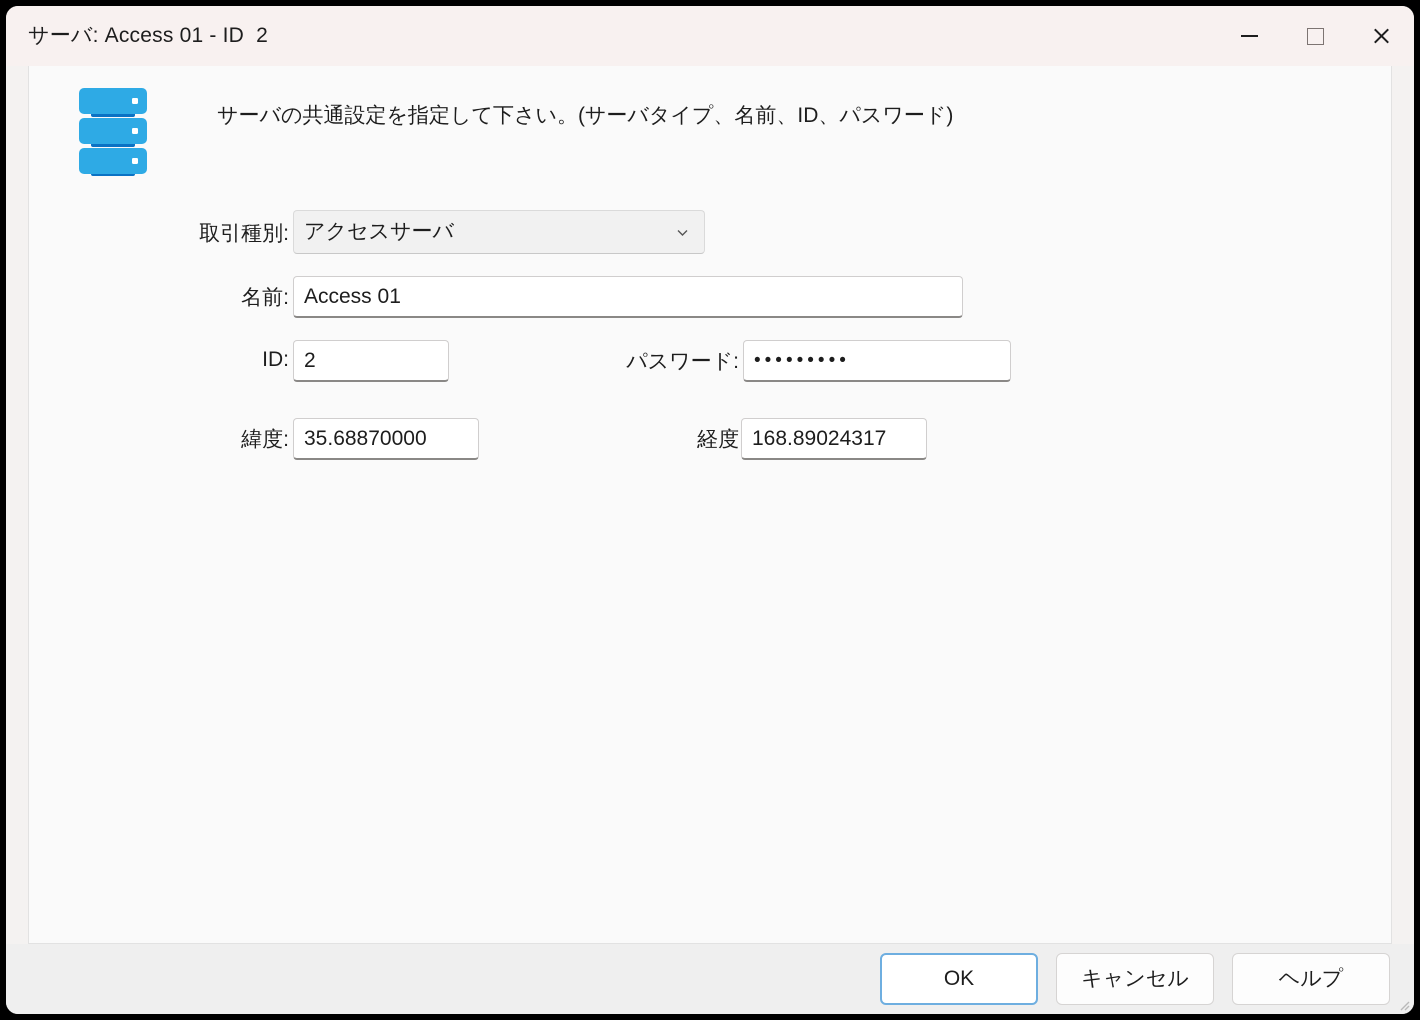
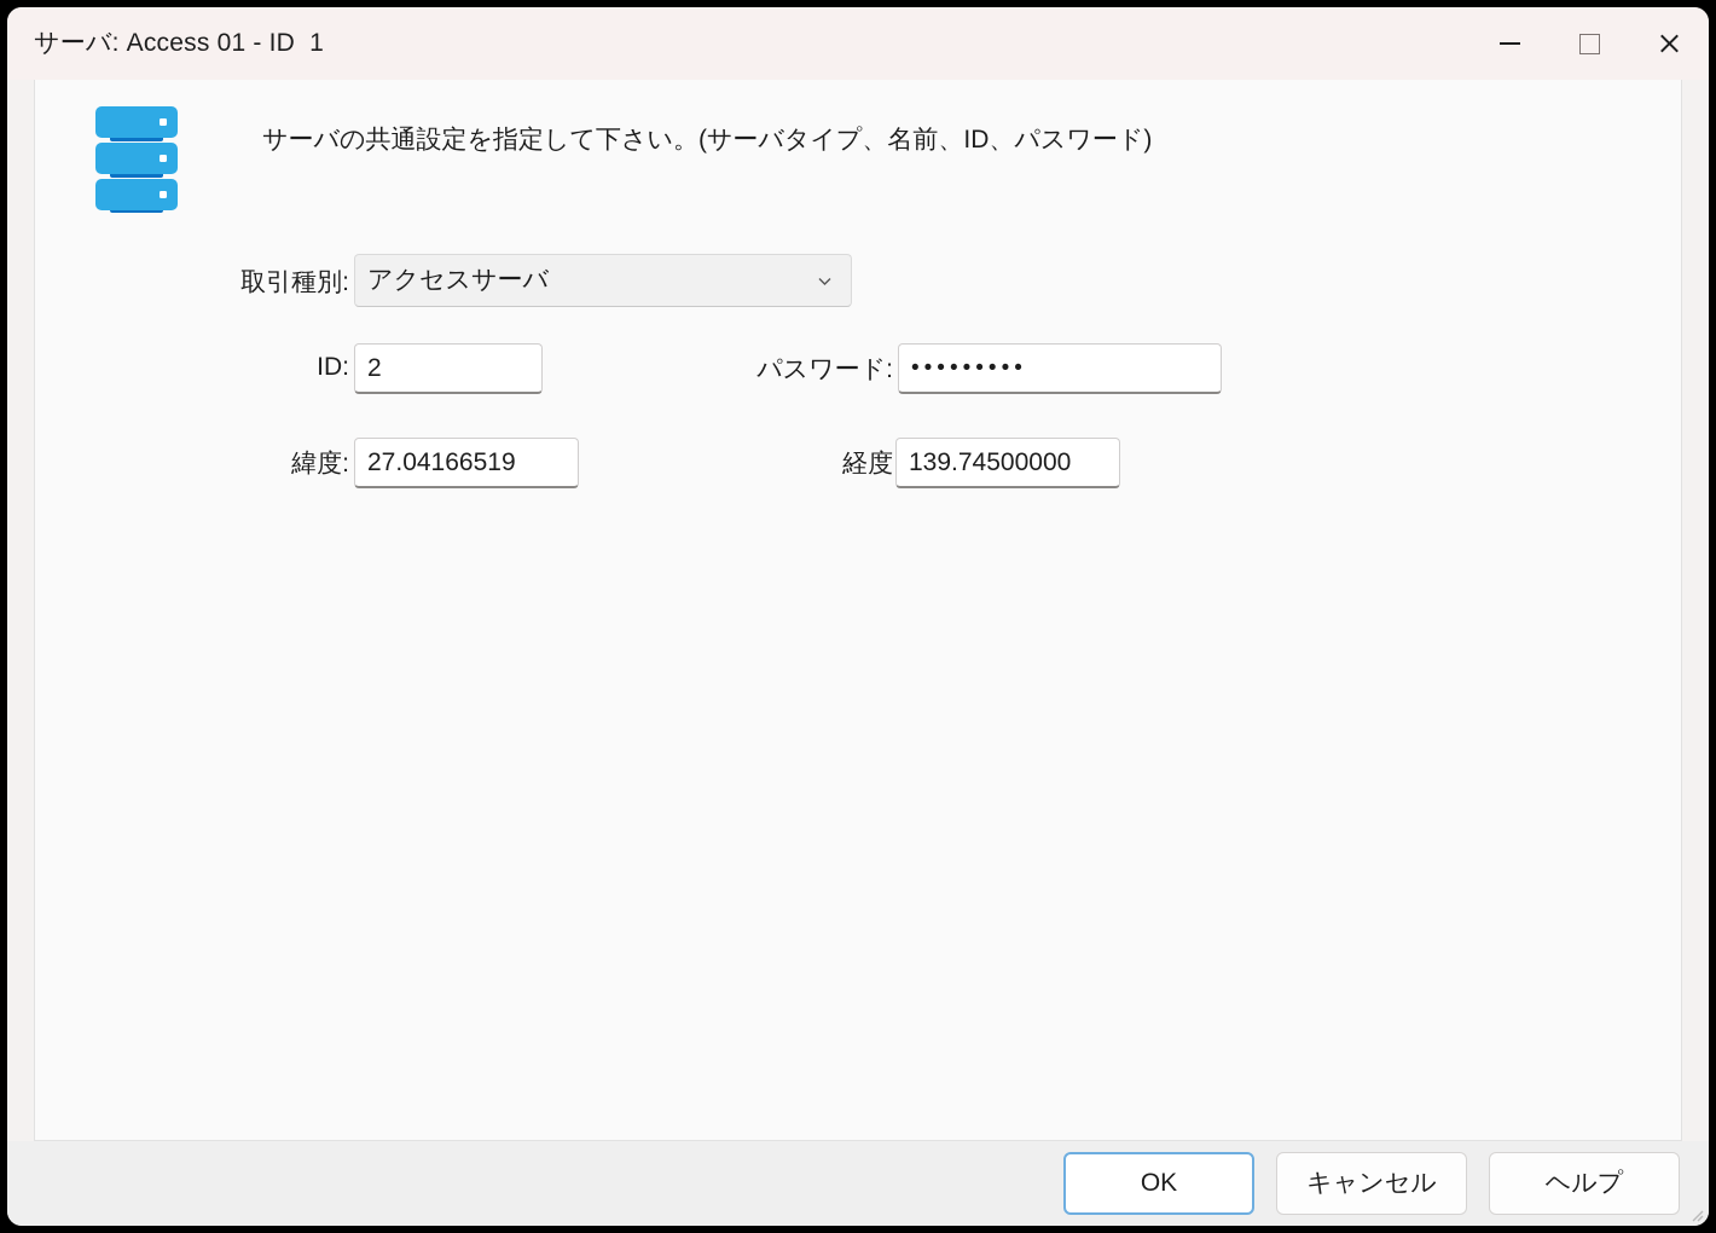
- サーバ: Access 01 - ID 2
+ サーバ: Access 01 - ID 1
  サーバの共通設定を指定して下さい。(サーバタイプ、名前、ID、パスワード)
  取引種別:
  アクセスサーバ
- 名前:
- Access 01
  ID:
  2
  パスワード:
  •••••••••
  緯度:
- 35.68870000
+ 27.04166519
- 168.89024317
+ 139.74500000
  OK
  キャンセル
  ヘルプ
